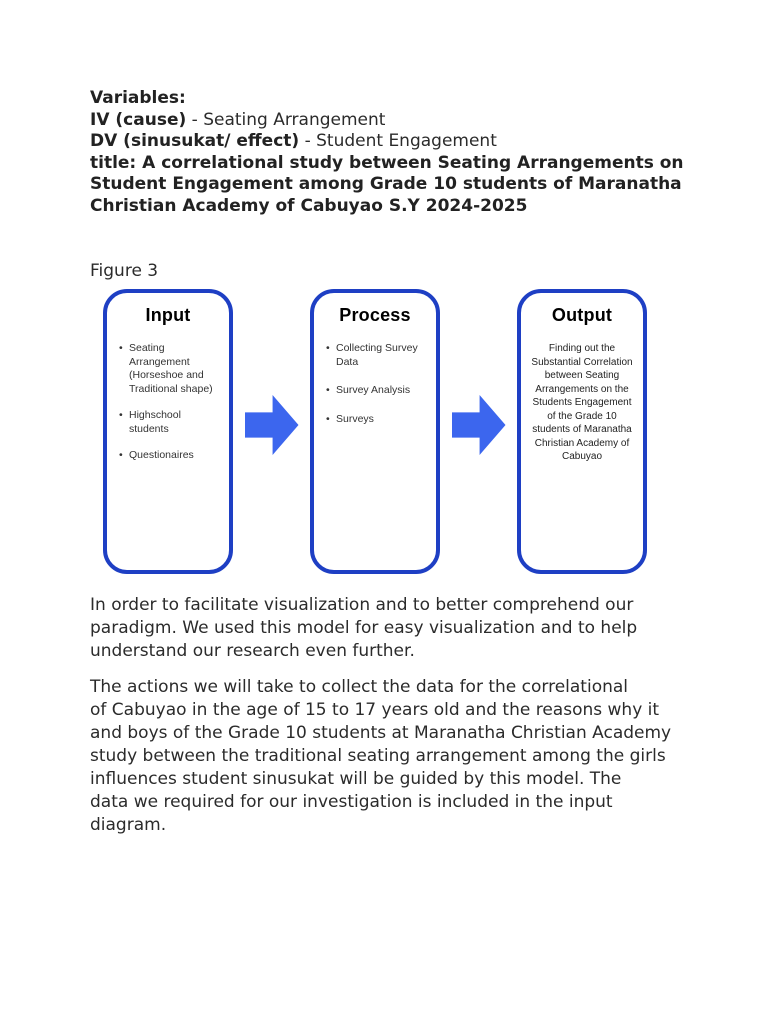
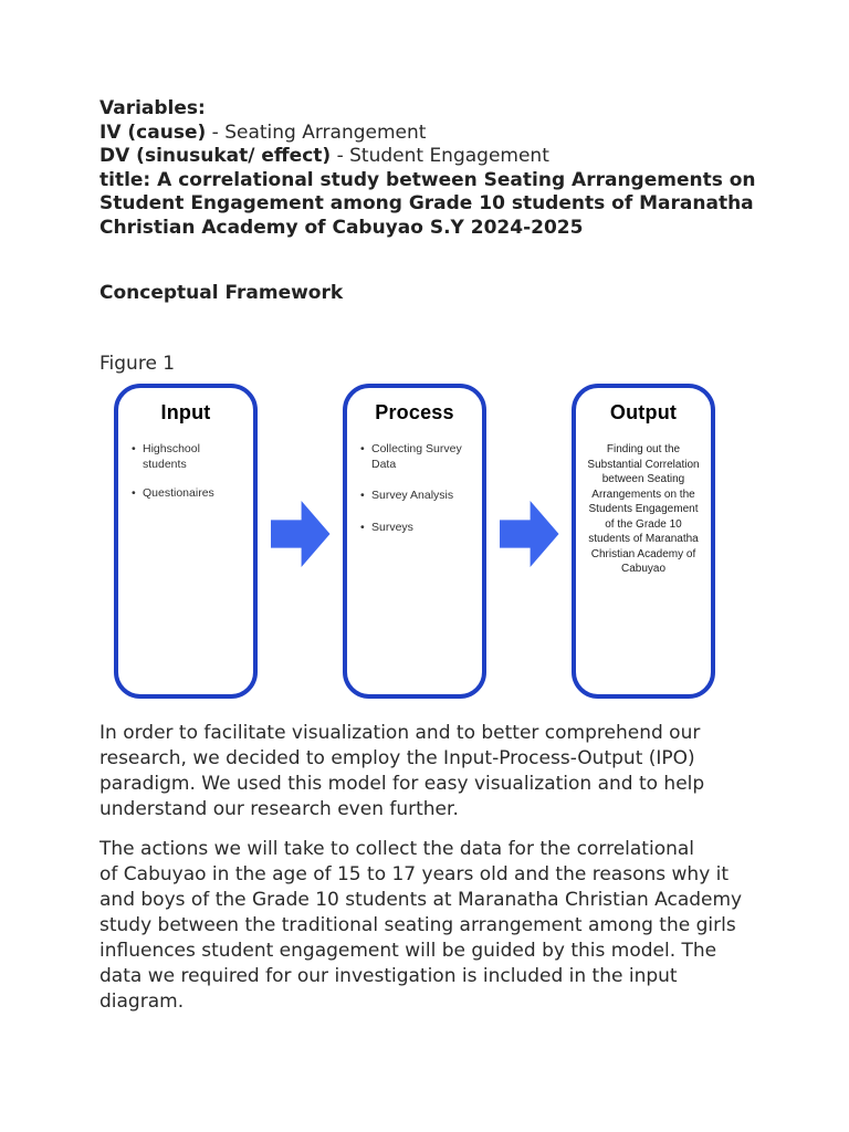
  Variables:
  IV (cause) - Seating Arrangement
  DV (sinusukat/ effect) - Student Engagement
  title: A correlational study between Seating Arrangements on
  Student Engagement among Grade 10 students of Maranatha
  Christian Academy of Cabuyao S.Y 2024-2025
+ Conceptual Framework
- Figure 3
+ Figure 1
  Input
- Seating Arrangement (Horseshoe and Traditional shape)
  Highschool students
  Questionaires
  Process
  Collecting Survey Data
  Survey Analysis
  Surveys
  Output
  Finding out the Substantial Correlation between Seating Arrangements on the Students Engagement of the Grade 10 students of Maranatha Christian Academy of Cabuyao
  In order to facilitate visualization and to better comprehend our
+ research, we decided to employ the Input-Process-Output (IPO)
  paradigm. We used this model for easy visualization and to help
  understand our research even further.
  The actions we will take to collect the data for the correlational
  of Cabuyao in the age of 15 to 17 years old and the reasons why it
  and boys of the Grade 10 students at Maranatha Christian Academy
  study between the traditional seating arrangement among the girls
- influences student sinusukat will be guided by this model. The
+ influences student engagement will be guided by this model. The
  data we required for our investigation is included in the input
  diagram.
